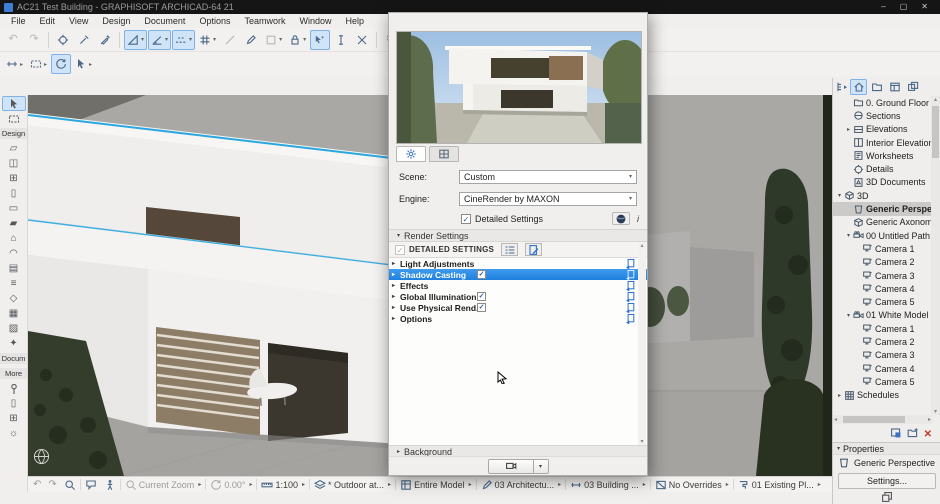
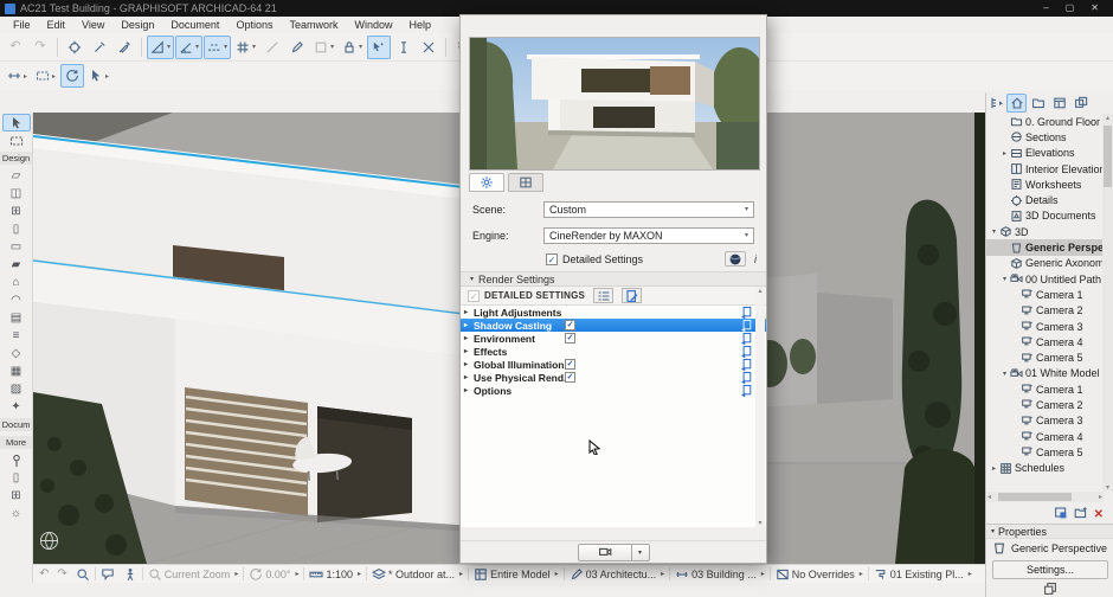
  AC21 Test Building - GRAPHISOFT ARCHICAD-64 21
  –
  ▢
  ✕
  File
  Edit
  View
  Design
  Document
  Options
  Teamwork
  Window
  Help
  ↶
  ↷
  Design
  ▱
  ◫
  ⊞
  ▯
  ▭
  ▰
  ⌂
  ◠
  ▤
  ≡
  ◇
  ▦
  ▨
  ✦
  Docum
  More
  ▯
  ⊞
  ☼
  0. Ground Floor
  Sections
  Elevations
  Interior Elevatio
  Worksheets
  Details
  3D Documents
  3D
  Generic Perspe
  Generic Axonom
  00 Untitled Path
  Camera 1
  Camera 2
  Camera 3
  Camera 4
  Camera 5
  01 White Model
  Camera 1
  Camera 2
  Camera 3
  Camera 4
  Camera 5
  Schedules
  ✕
  Properties
  Generic Perspective
  Settings...
  ↶
  ↷
  Current Zoom
  0.00°
  1:100
  * Outdoor at...
  Entire Model
  03 Architectu...
  03 Building ...
  No Overrides
  01 Existing Pl...
  Scene:
  Custom
  Engine:
  CineRender by MAXON
  ✓
  Detailed Settings
  i
  Render Settings
  ✓
  DETAILED SETTINGS
  Light Adjustments
  Shadow Casting
+ Environment
  Effects
  Global Illumination
  Use Physical Rend
  Options
- Background
